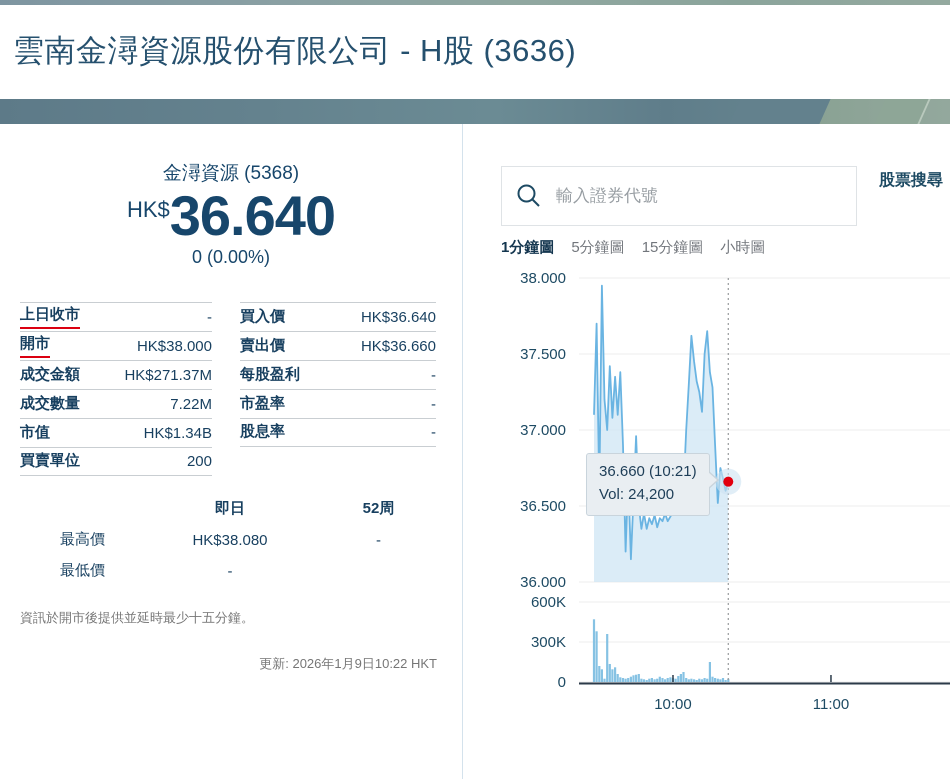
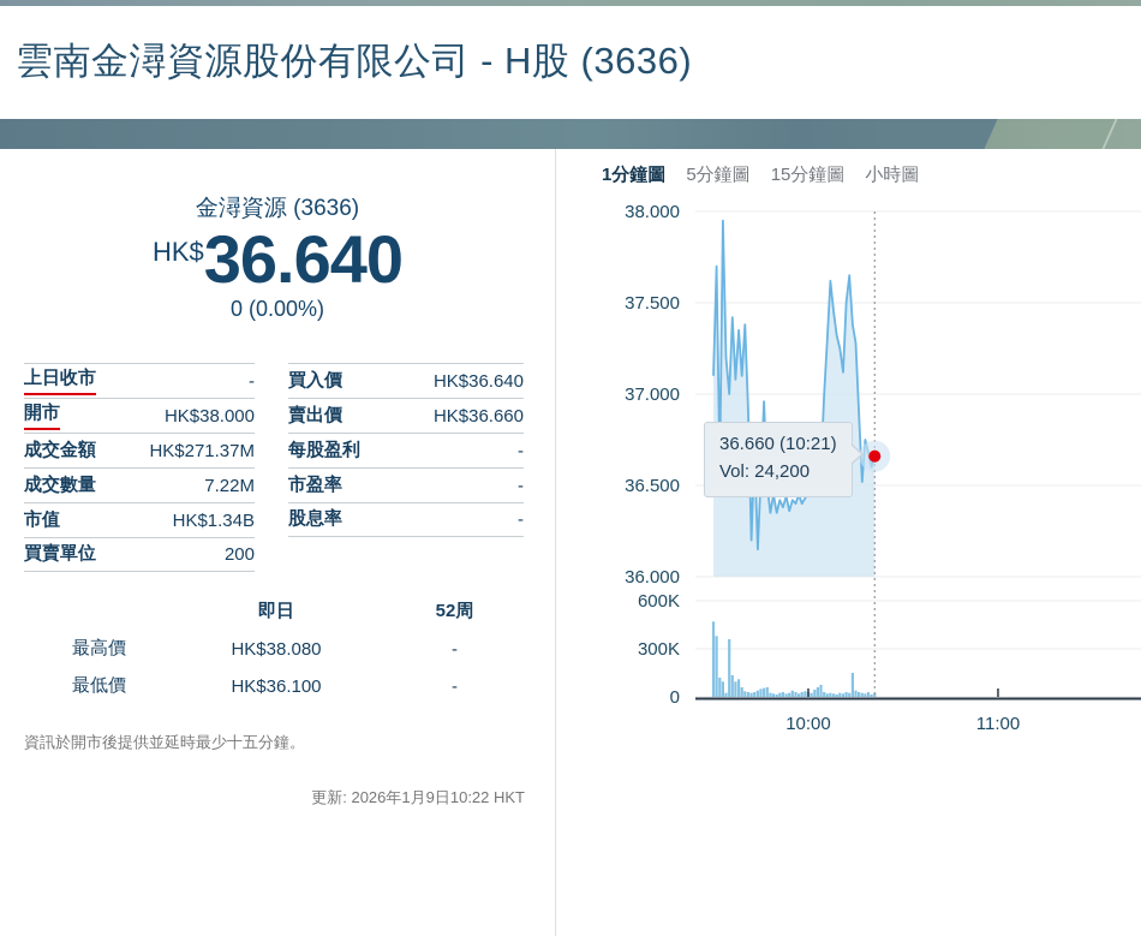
  雲南金潯資源股份有限公司 - H股 (3636)
- 金潯資源 (5368)
+ 金潯資源 (3636)
  HK$
  36.640
  0 (0.00%)
  上日收市
  -
  開市
  HK$38.000
  成交金額
  HK$271.37M
  成交數量
  7.22M
  市值
  HK$1.34B
  買賣單位
  200
  買入價
  HK$36.640
  賣出價
  HK$36.660
  每股盈利
  -
  市盈率
  -
  股息率
  -
  即日
  52周
  最高價
  HK$38.080
  -
  最低價
+ HK$36.100
  -
  資訊於開市後提供並延時最少十五分鐘。
  更新: 2026年1月9日10:22 HKT
- 輸入證券代號
- 股票搜尋
  1分鐘圖
  5分鐘圖
  15分鐘圖
  小時圖
  38.000
  37.500
  37.000
  36.500
  36.000
  600K
  300K
  0
  10:00
  11:00
  36.660 (10:21)
  Vol: 24,200
